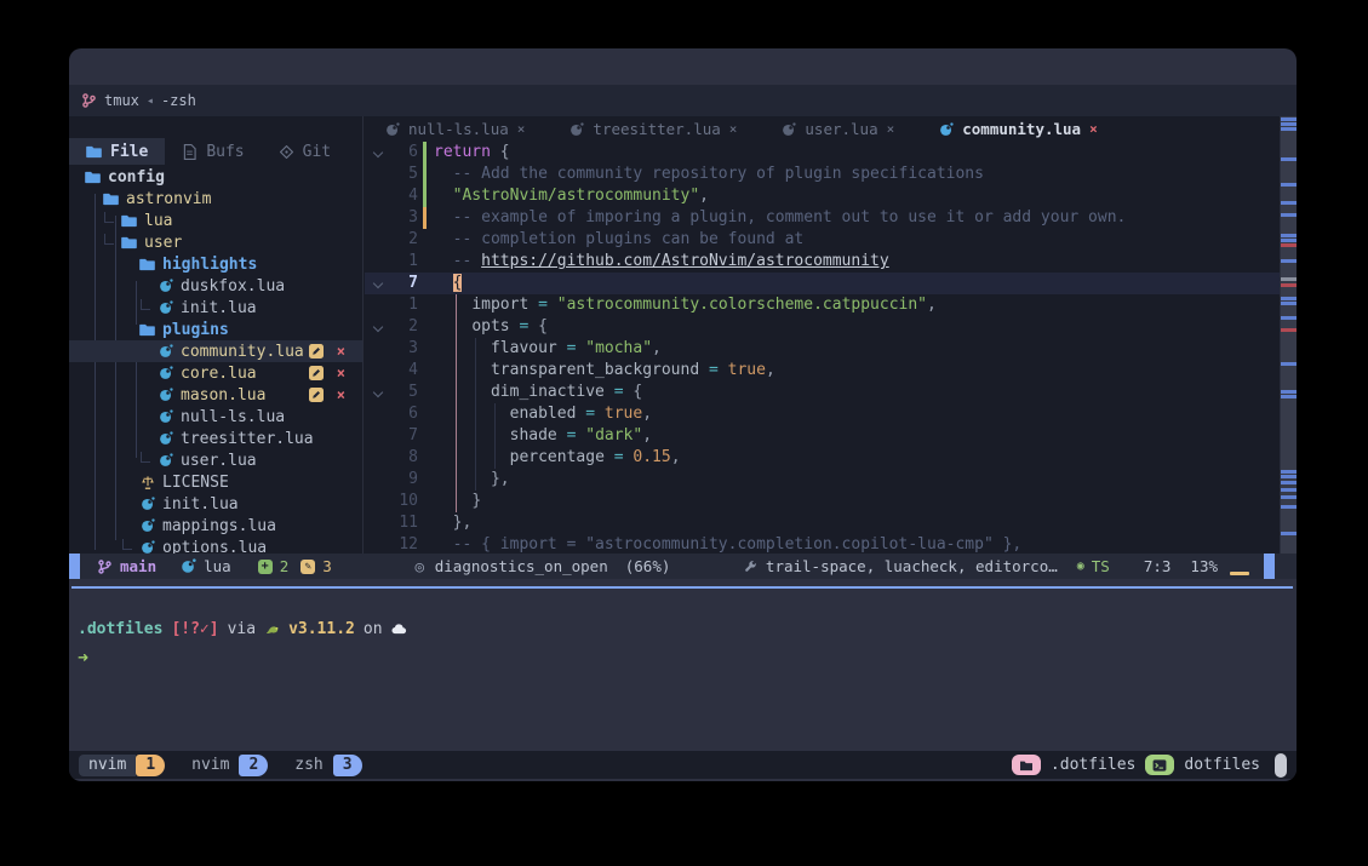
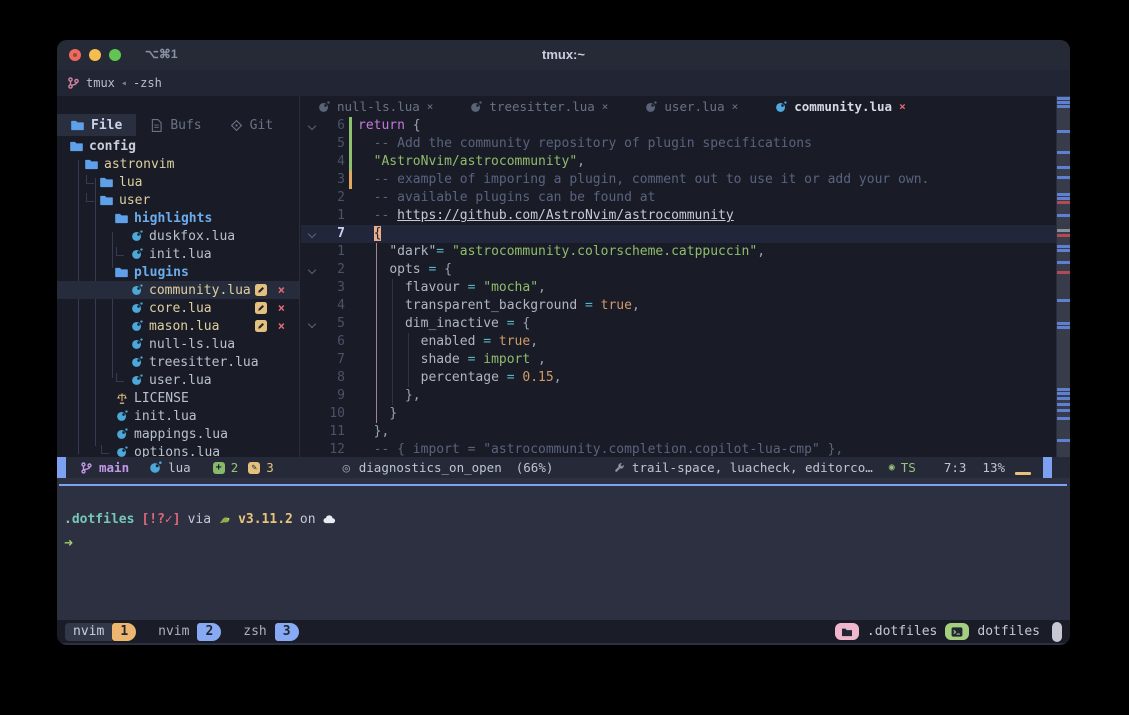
+ ⌥⌘1
+ tmux:~
  tmux
  ◂
  -zsh
  File
  Bufs
  Git
  config
  astronvim
  lua
  user
  highlights
  duskfox.lua
  init.lua
  plugins
  community.lua
  ×
  core.lua
  ×
  mason.lua
  ×
  null-ls.lua
  treesitter.lua
  user.lua
  LICENSE
  init.lua
  mappings.lua
  options.lua
  null-ls.lua
  ×
  treesitter.lua
  ×
  user.lua
  ×
  community.lua
  ×
  6
  return {
  5
  -- Add the community repository of plugin specifications
  4
  "AstroNvim/astrocommunity",
  3
  -- example of imporing a plugin, comment out to use it or add your own.
  2
- -- completion plugins can be found at
+ -- available plugins can be found at
  1
  -- https://github.com/AstroNvim/astrocommunity
  7
  {
  1
- import = "astrocommunity.colorscheme.catppuccin",
+ "dark"= "astrocommunity.colorscheme.catppuccin",
  2
  opts = {
  3
  flavour = "mocha",
  4
  transparent_background = true,
  5
  dim_inactive = {
  6
  enabled = true,
  7
- shade = "dark",
+ shade = import ,
  8
  percentage = 0.15,
  9
  },
  10
  }
  11
  },
  12
  -- { import = "astrocommunity.completion.copilot-lua-cmp" },
  main
  lua
  +
  2
  ✎
  3
  ◎
  diagnostics_on_open
  (66%)
  trail-space, luacheck, editorco…
  ◉
  TS
  7:3
  13%
  .dotfiles
  [!?✓]
  via
  v3.11.2
  on
  ➜
  nvim
  1
  nvim
  2
  zsh
  3
  .dotfiles
  dotfiles
